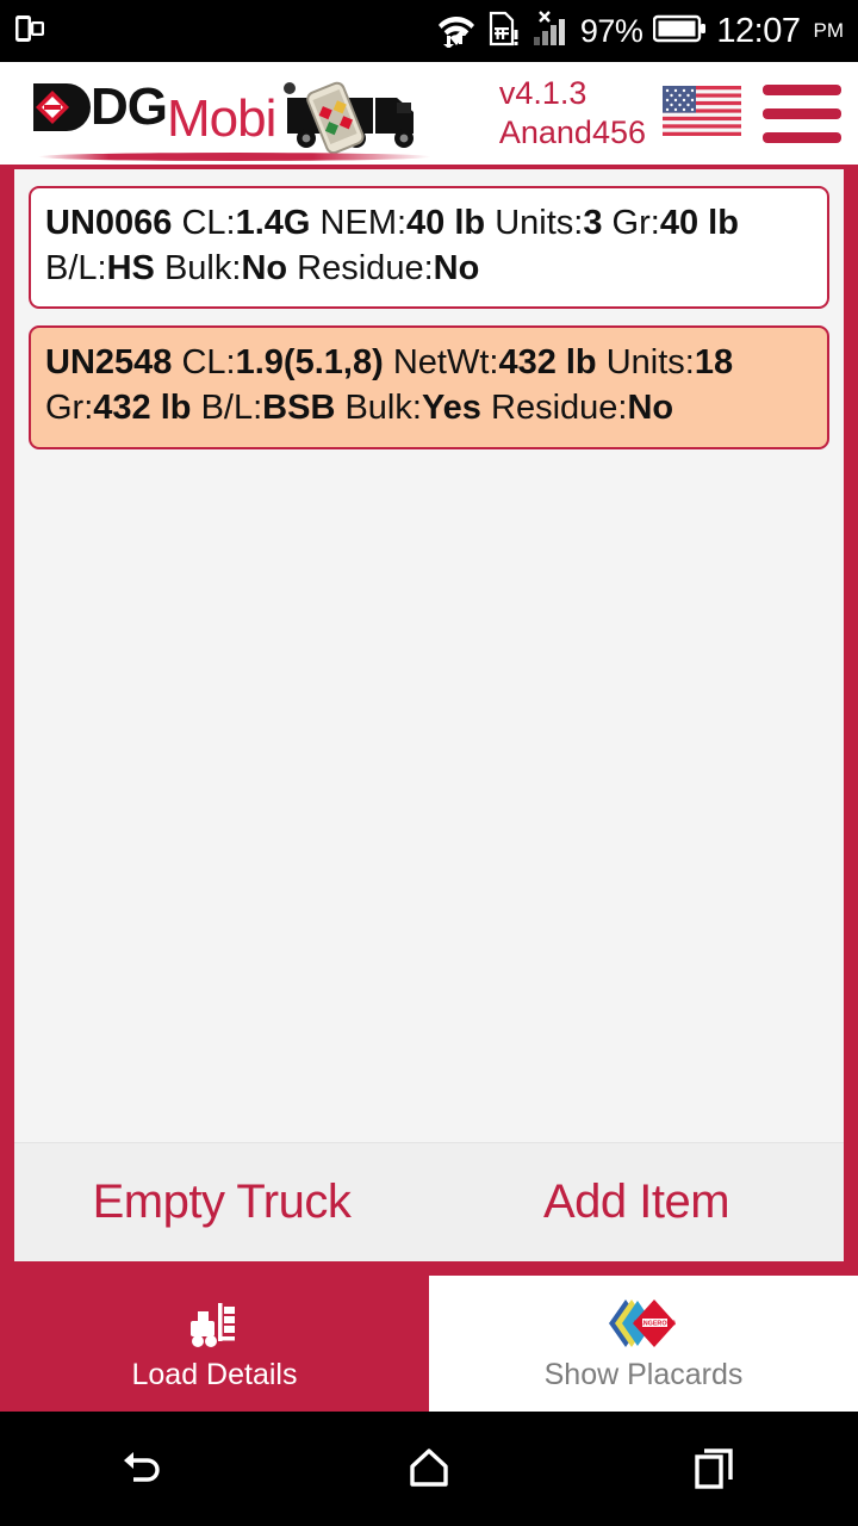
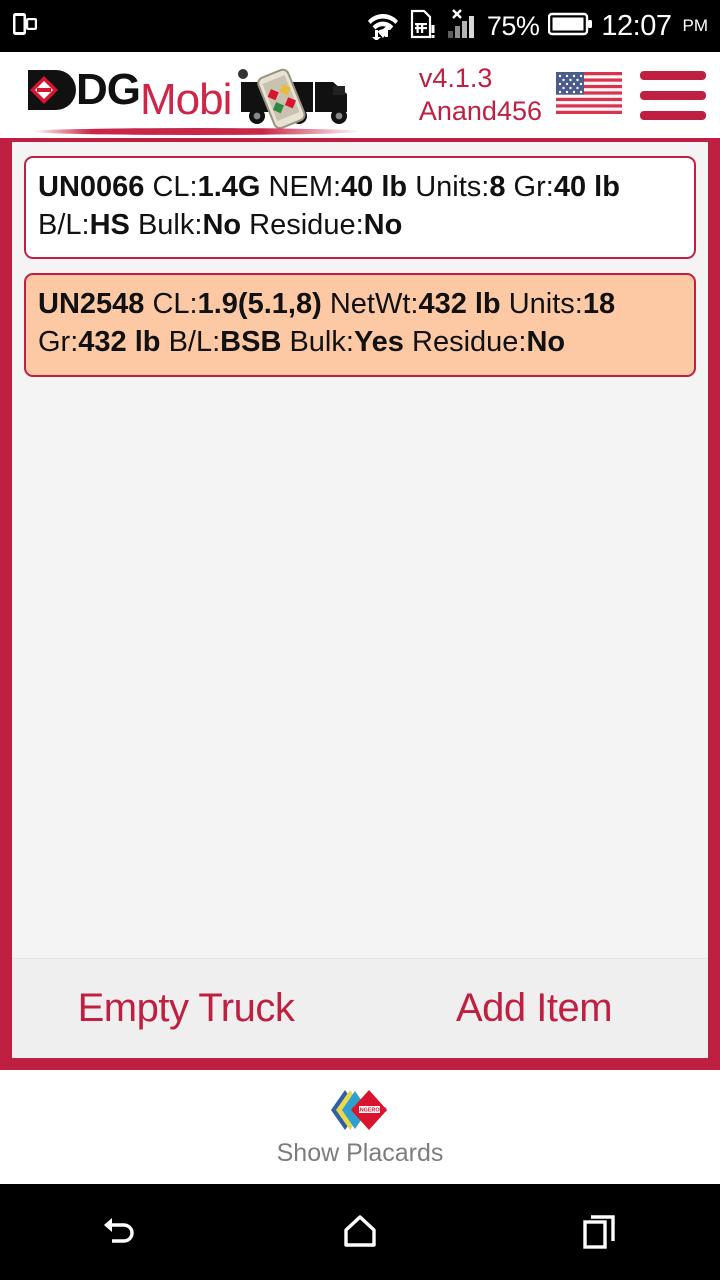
- 97%
+ 75%
  12:07
  PM
  DG
  Mobi
  v4.1.3
  Anand456
- UN0066 CL:1.4G NEM:40 lb Units:3 Gr:40 lb B/L:HS Bulk:No Residue:No
+ UN0066 CL:1.4G NEM:40 lb Units:8 Gr:40 lb B/L:HS Bulk:No Residue:No
  UN2548 CL:1.9(5.1,8) NetWt:432 lb Units:18 Gr:432 lb B/L:BSB Bulk:Yes Residue:No
  Empty Truck
  Add Item
- Load Details
  Show Placards
